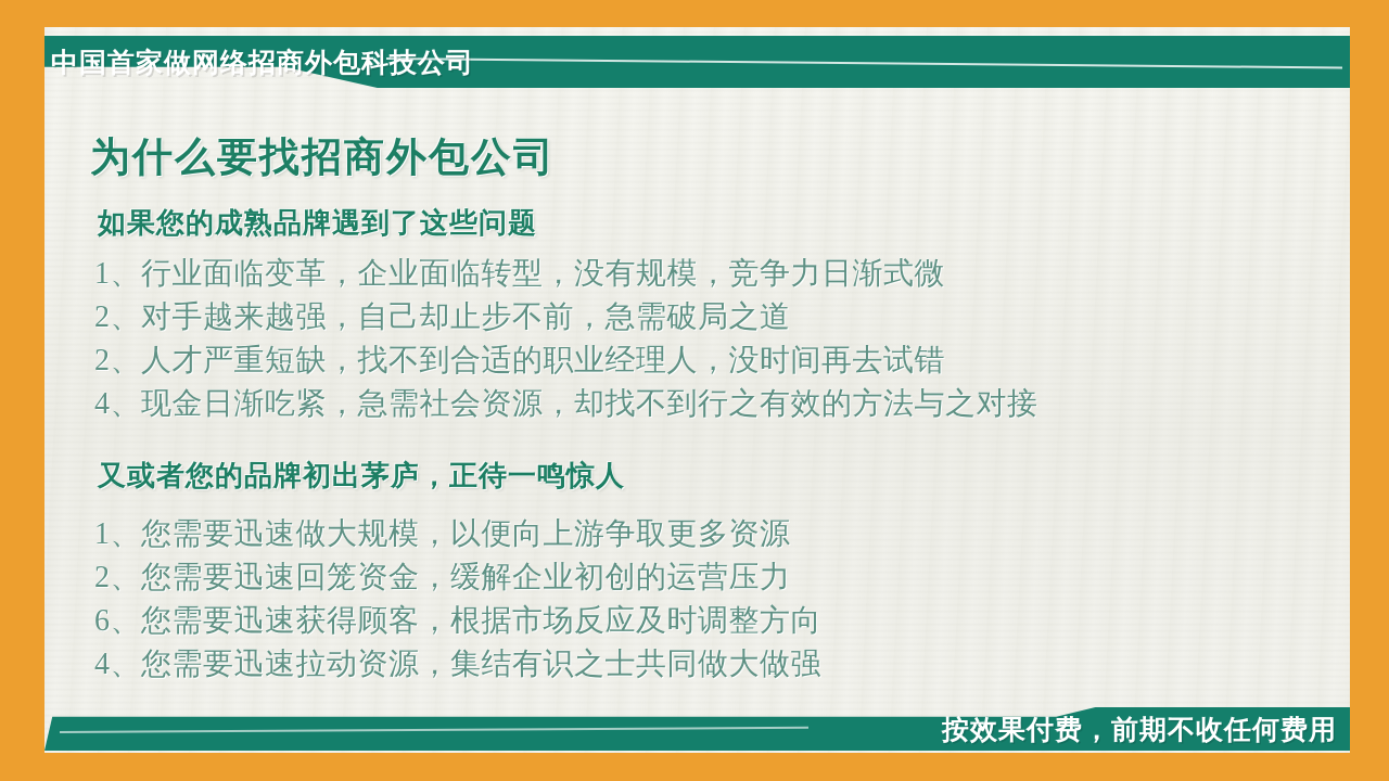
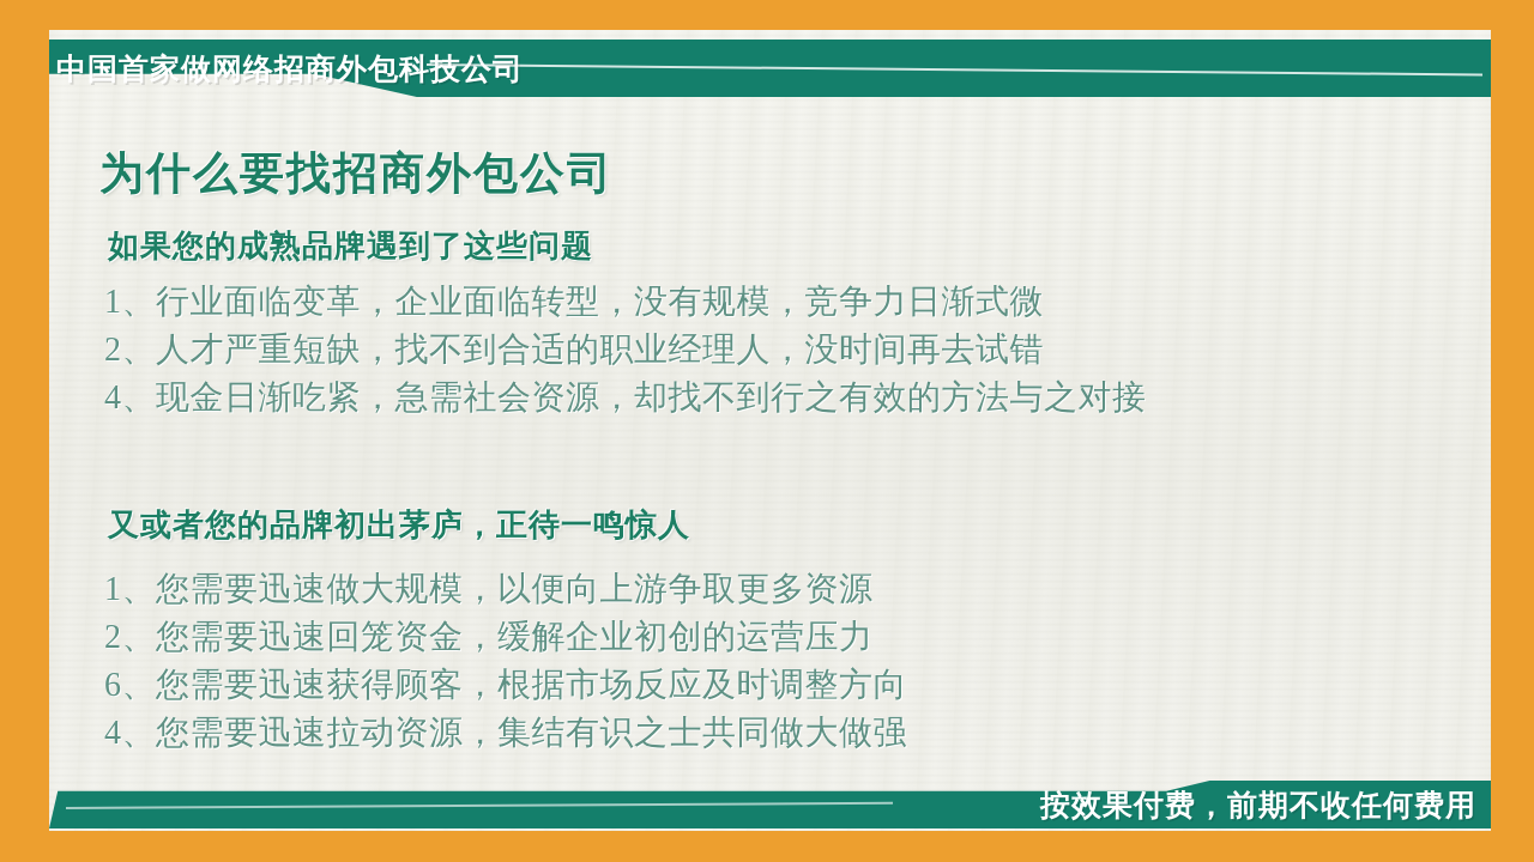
  中国首家做网络招商外包科技公司
  为什么要找招商外包公司
  如果您的成熟品牌遇到了这些问题
  1、行业面临变革，企业面临转型，没有规模，竞争力日渐式微
- 2、对手越来越强，自己却止步不前，急需破局之道
  2、人才严重短缺，找不到合适的职业经理人，没时间再去试错
  4、现金日渐吃紧，急需社会资源，却找不到行之有效的方法与之对接
  又或者您的品牌初出茅庐，正待一鸣惊人
  1、您需要迅速做大规模，以便向上游争取更多资源
  2、您需要迅速回笼资金，缓解企业初创的运营压力
  6、您需要迅速获得顾客，根据市场反应及时调整方向
  4、您需要迅速拉动资源，集结有识之士共同做大做强
  按效果付费，前期不收任何费用
